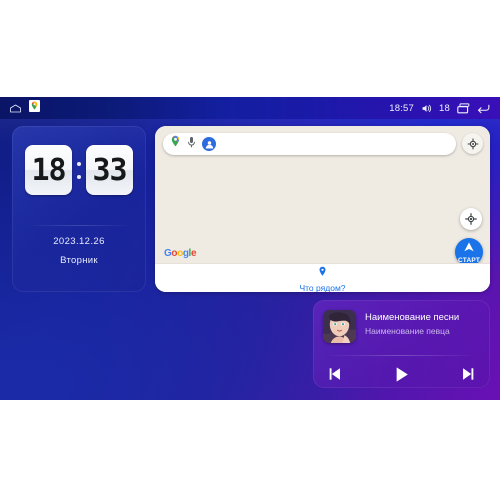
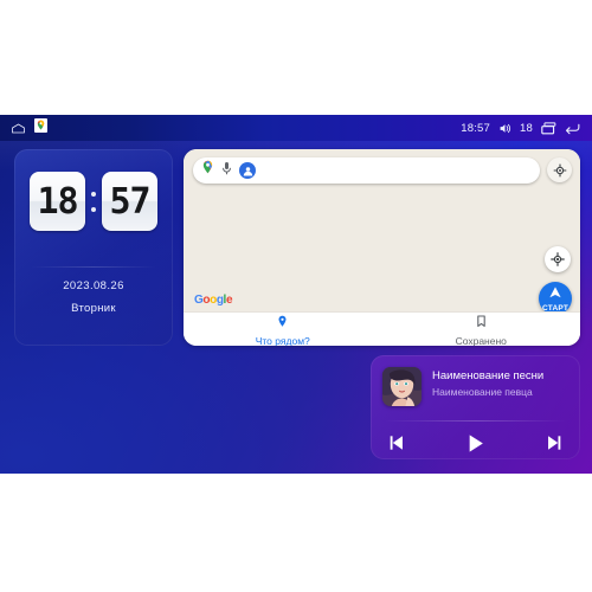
  18:57
  18
  18
- 33
+ 57
- 2023.12.26
+ 2023.08.26
  Вторник
  Google
  Что рядом?
+ Сохранено
  Наименование песни
  Наименование певца
